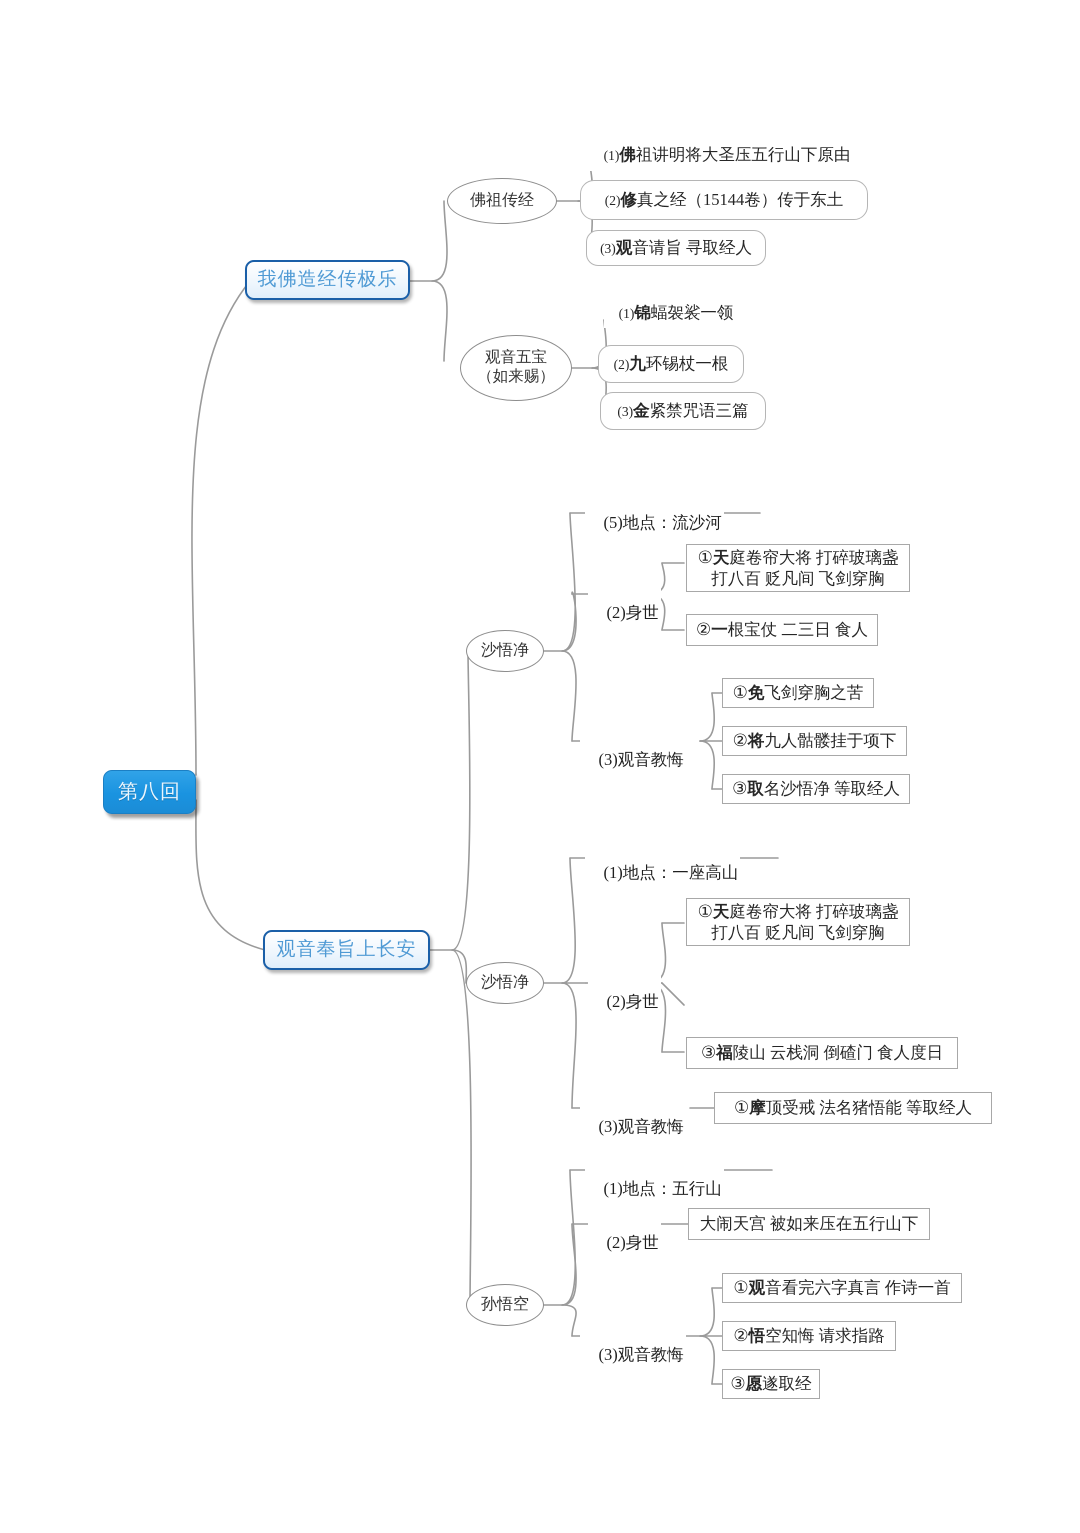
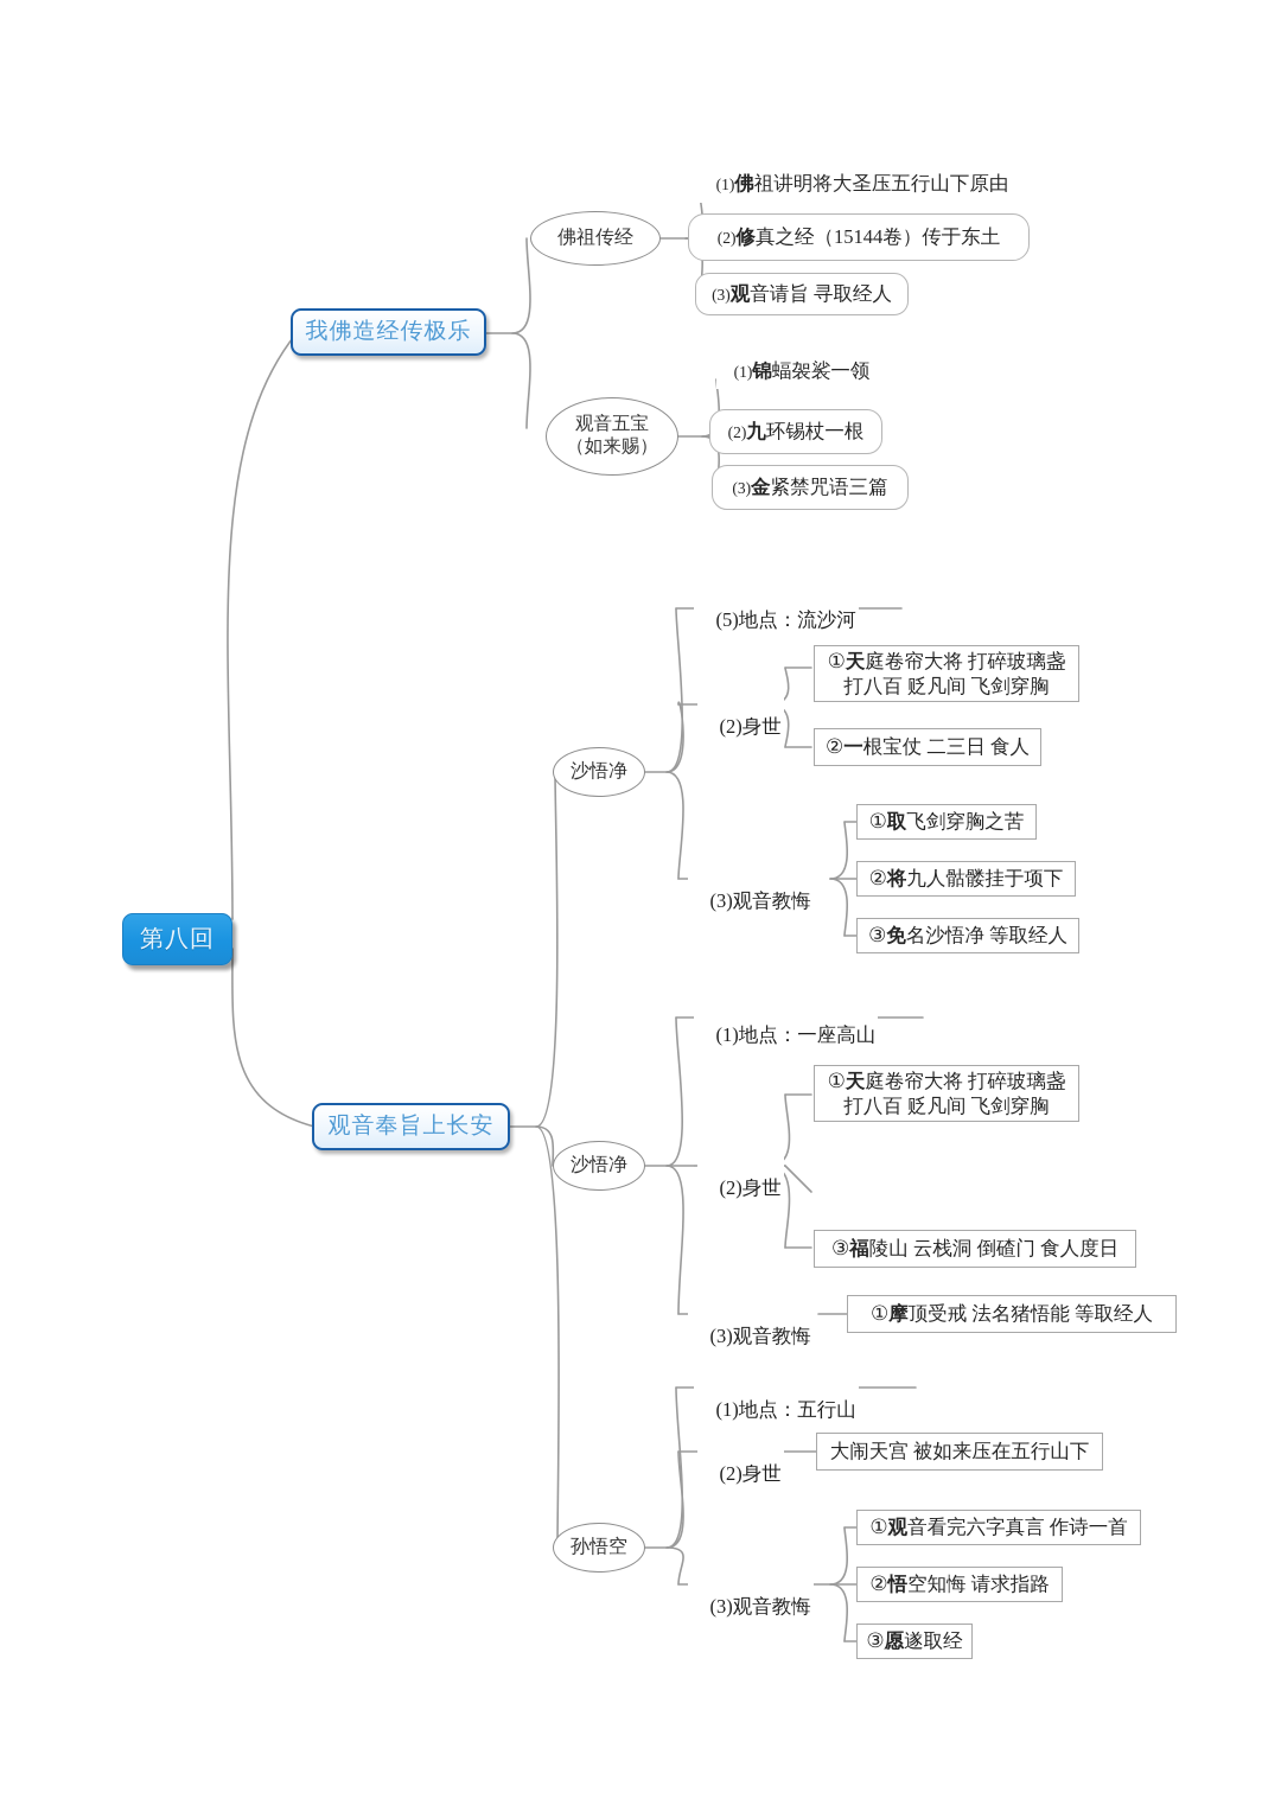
  第八回
  我佛造经传极乐
  佛祖传经
  观音五宝
  （如来赐）
  (1)佛祖讲明将大圣压五行山下原由
  (2)修真之经（15144卷）传于东土
  (3)观音请旨 寻取经人
  (1)锦蝠袈裟一领
  (2)九环锡杖一根
  (3)金紧禁咒语三篇
  观音奉旨上长安
  沙悟净
  (5)地点：流沙河
  (2)身世
  (3)观音教悔
  ①天庭卷帘大将 打碎玻璃盏
  打八百 贬凡间 飞剑穿胸
  ②一根宝仗 二三日 食人
- ①免飞剑穿胸之苦
+ ①取飞剑穿胸之苦
  ②将九人骷髅挂于项下
- ③取名沙悟净 等取经人
+ ③免名沙悟净 等取经人
  沙悟净
  (1)地点：一座高山
  (2)身世
  (3)观音教悔
  ①天庭卷帘大将 打碎玻璃盏
  打八百 贬凡间 飞剑穿胸
  ③福陵山 云栈洞 倒碴门 食人度日
  ①摩顶受戒 法名猪悟能 等取经人
  孙悟空
  (1)地点：五行山
  (2)身世
  (3)观音教悔
  大闹天宫 被如来压在五行山下
  ①观音看完六字真言 作诗一首
  ②悟空知悔 请求指路
  ③愿遂取经
